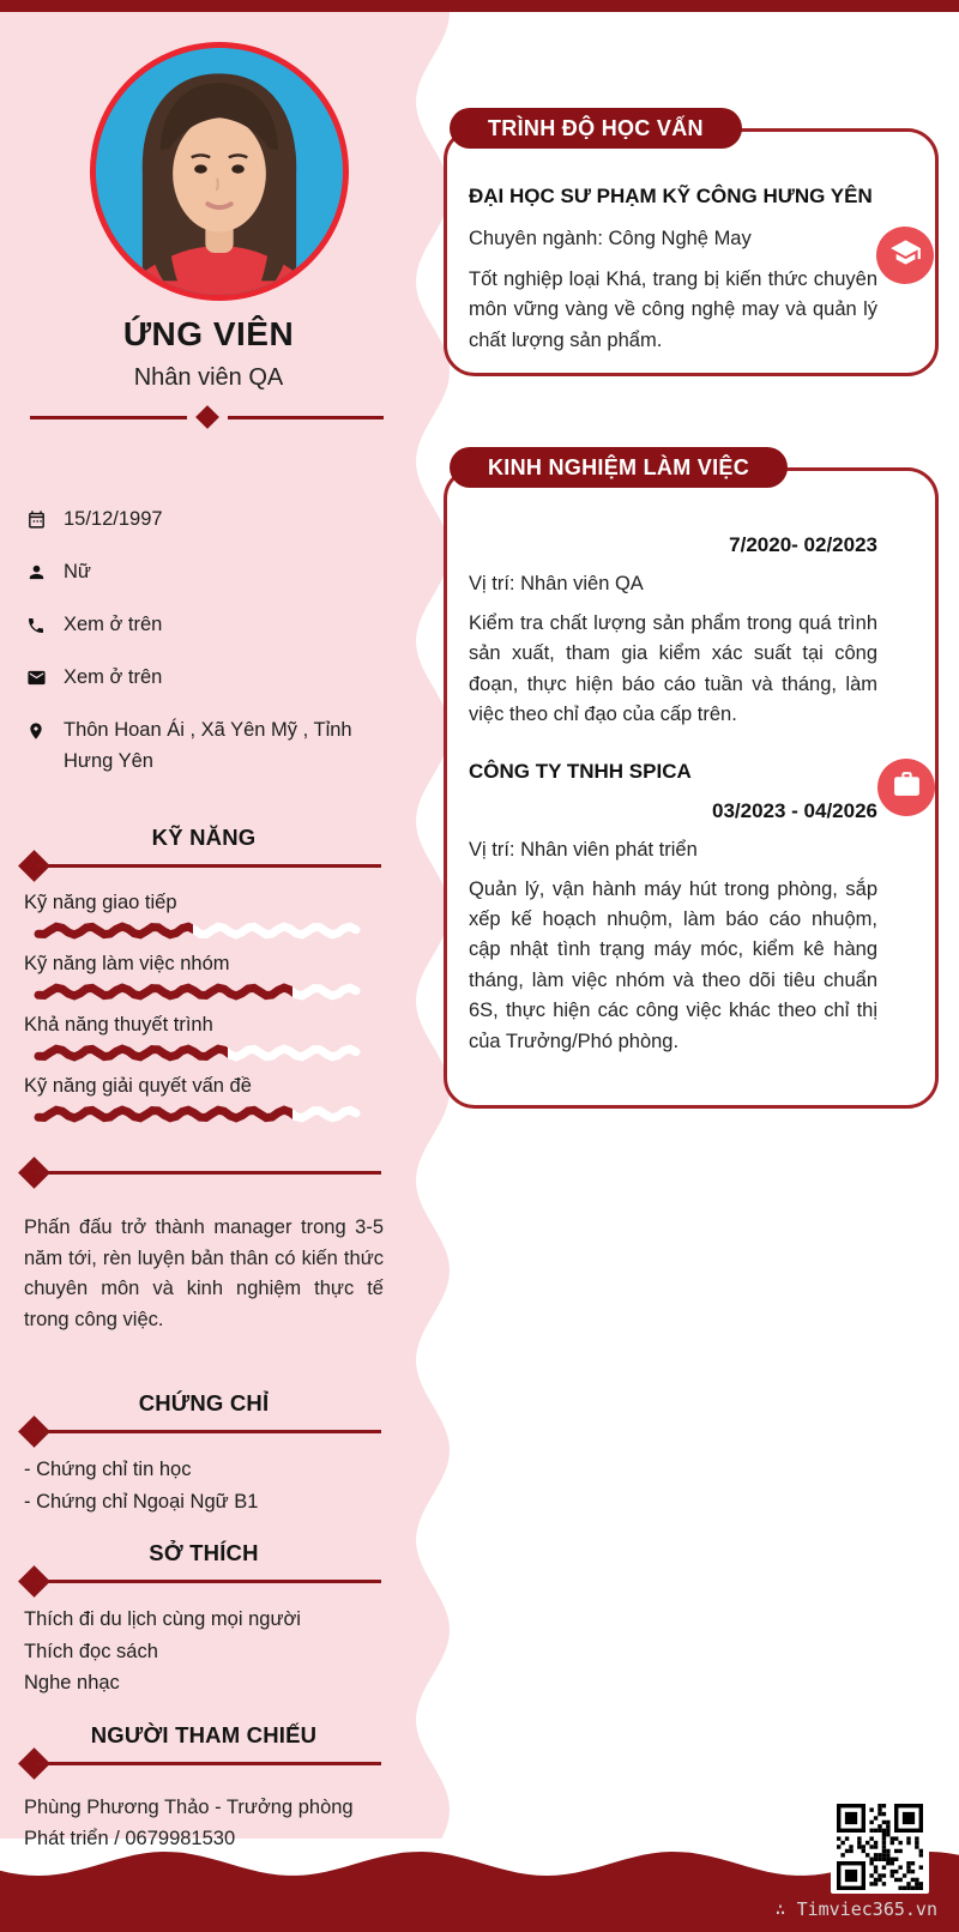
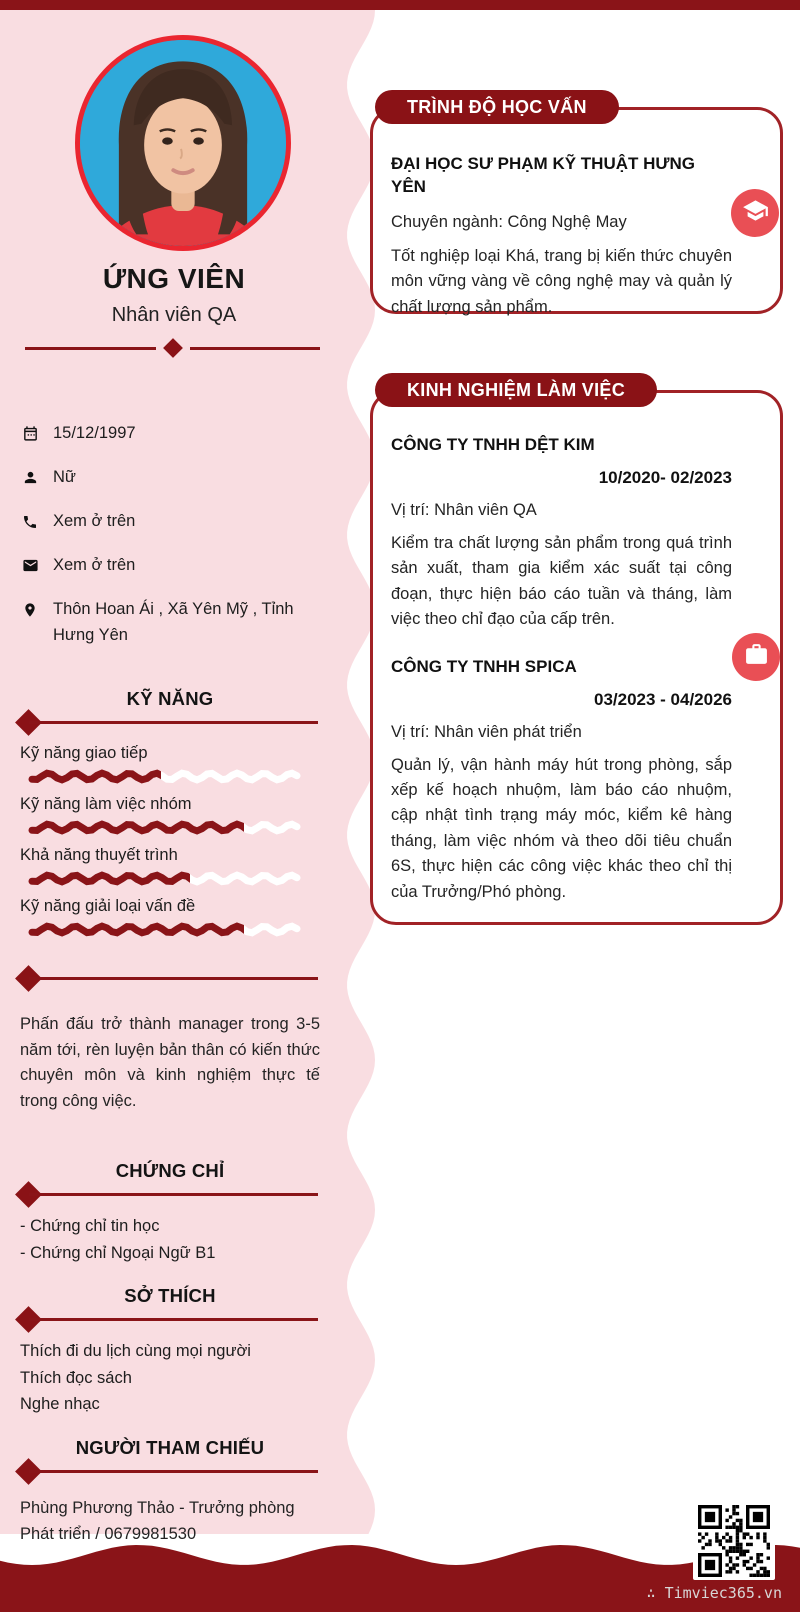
  ỨNG VIÊN
  Nhân viên QA
  15/12/1997
  Nữ
  Xem ở trên
  Xem ở trên
  Thôn Hoan Ái , Xã Yên Mỹ , Tỉnh Hưng Yên
  KỸ NĂNG
  Kỹ năng giao tiếp
  Kỹ năng làm việc nhóm
  Khả năng thuyết trình
- Kỹ năng giải quyết vấn đề
+ Kỹ năng giải loại vấn đề
  Phấn đấu trở thành manager trong 3-5 năm tới, rèn luyện bản thân có kiến thức chuyên môn và kinh nghiệm thực tế trong công việc.
  CHỨNG CHỈ
  - Chứng chỉ tin học
  - Chứng chỉ Ngoại Ngữ B1
  SỞ THÍCH
  Thích đi du lịch cùng mọi người
  Thích đọc sách
  Nghe nhạc
  NGƯỜI THAM CHIẾU
  Phùng Phương Thảo - Trưởng phòng Phát triển / 0679981530
  TRÌNH ĐỘ HỌC VẤN
- ĐẠI HỌC SƯ PHẠM KỸ CÔNG HƯNG YÊN
+ ĐẠI HỌC SƯ PHẠM KỸ THUẬT HƯNG YÊN
  Chuyên ngành: Công Nghệ May
  Tốt nghiệp loại Khá, trang bị kiến thức chuyên môn vững vàng về công nghệ may và quản lý chất lượng sản phẩm.
  KINH NGHIỆM LÀM VIỆC
+ CÔNG TY TNHH DỆT KIM
- 7/2020- 02/2023
+ 10/2020- 02/2023
  Vị trí: Nhân viên QA
  Kiểm tra chất lượng sản phẩm trong quá trình sản xuất, tham gia kiểm xác suất tại công đoạn, thực hiện báo cáo tuần và tháng, làm việc theo chỉ đạo của cấp trên.
  CÔNG TY TNHH SPICA
  03/2023 - 04/2026
  Vị trí: Nhân viên phát triển
  Quản lý, vận hành máy hút trong phòng, sắp xếp kế hoạch nhuộm, làm báo cáo nhuộm, cập nhật tình trạng máy móc, kiểm kê hàng tháng, làm việc nhóm và theo dõi tiêu chuẩn 6S, thực hiện các công việc khác theo chỉ thị của Trưởng/Phó phòng.
  ∴ Timviec365.vn
